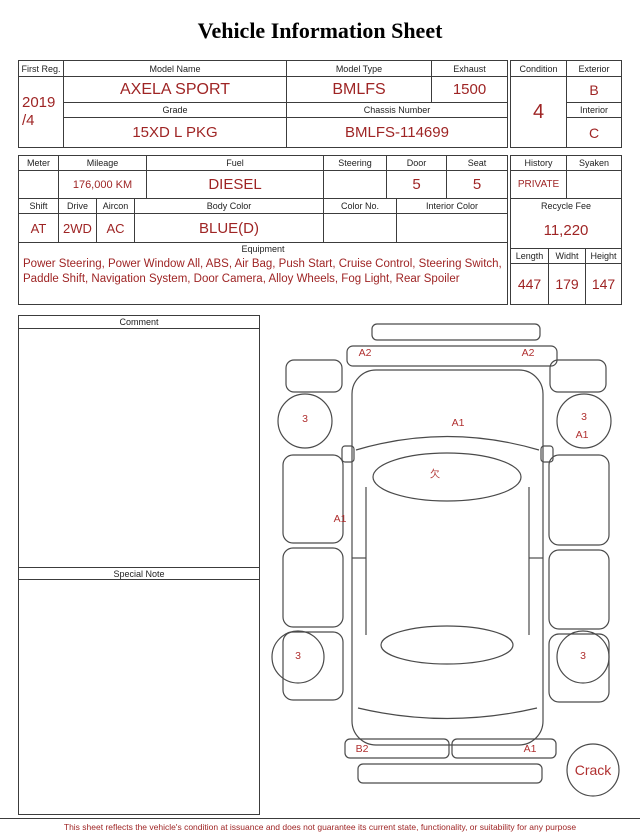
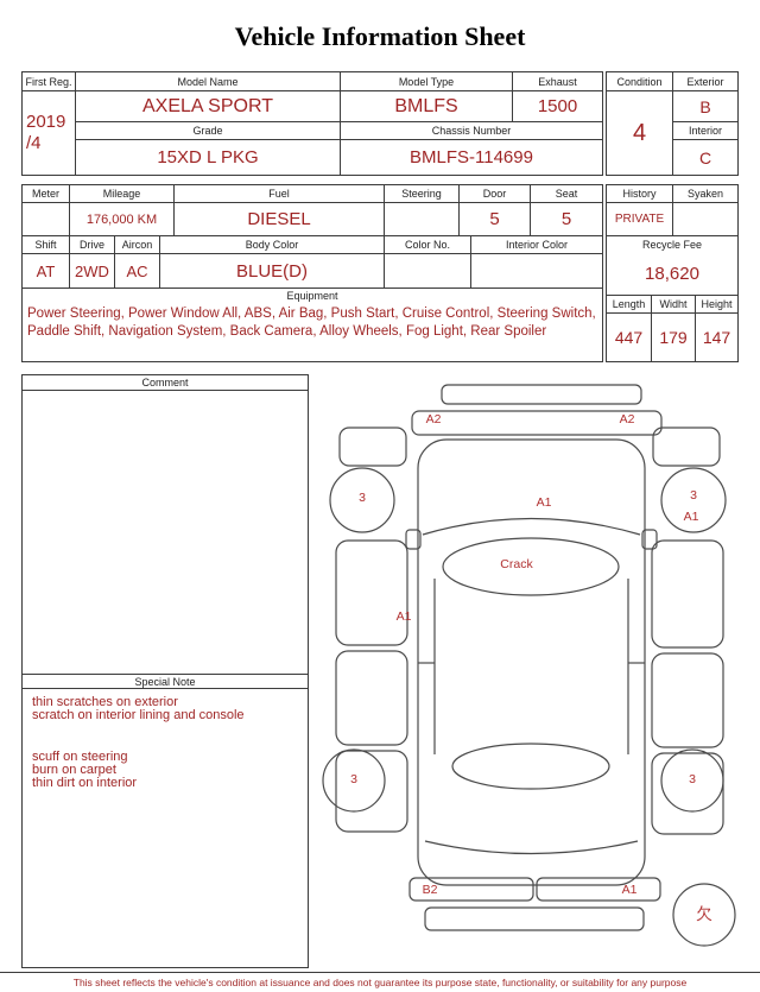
  Vehicle Information Sheet
  First Reg.
  Model Name
  Model Type
  Exhaust
  2019
  /4
  AXELA SPORT
  BMLFS
  1500
  Grade
  Chassis Number
  15XD L PKG
  BMLFS-114699
  Condition
  Exterior
  4
  B
  Interior
  C
  Meter
  Mileage
  Fuel
  Steering
  Door
  Seat
  176,000 KM
  DIESEL
  5
  5
  Shift
  Drive
  Aircon
  Body Color
  Color No.
  Interior Color
  AT
  2WD
  AC
  BLUE(D)
  Equipment
- Power Steering, Power Window All, ABS, Air Bag, Push Start, Cruise Control, Steering Switch, Paddle Shift, Navigation System, Door Camera, Alloy Wheels, Fog Light, Rear Spoiler
+ Power Steering, Power Window All, ABS, Air Bag, Push Start, Cruise Control, Steering Switch, Paddle Shift, Navigation System, Back Camera, Alloy Wheels, Fog Light, Rear Spoiler
  History
  Syaken
  PRIVATE
  Recycle Fee
- 11,220
+ 18,620
  Length
  Widht
  Height
  447
  179
  147
  Comment
  Special Note
+ thin scratches on exterior
+ scratch on interior lining and console
+ scuff on steering
+ burn on carpet
+ thin dirt on interior
  A2
  A2
  3
  A1
  3
  A1
- 欠
+ Crack
  A1
  3
  3
  B2
  A1
- Crack
+ 欠
- This sheet reflects the vehicle's condition at issuance and does not guarantee its current state, functionality, or suitability for any purpose
+ This sheet reflects the vehicle's condition at issuance and does not guarantee its purpose state, functionality, or suitability for any purpose
